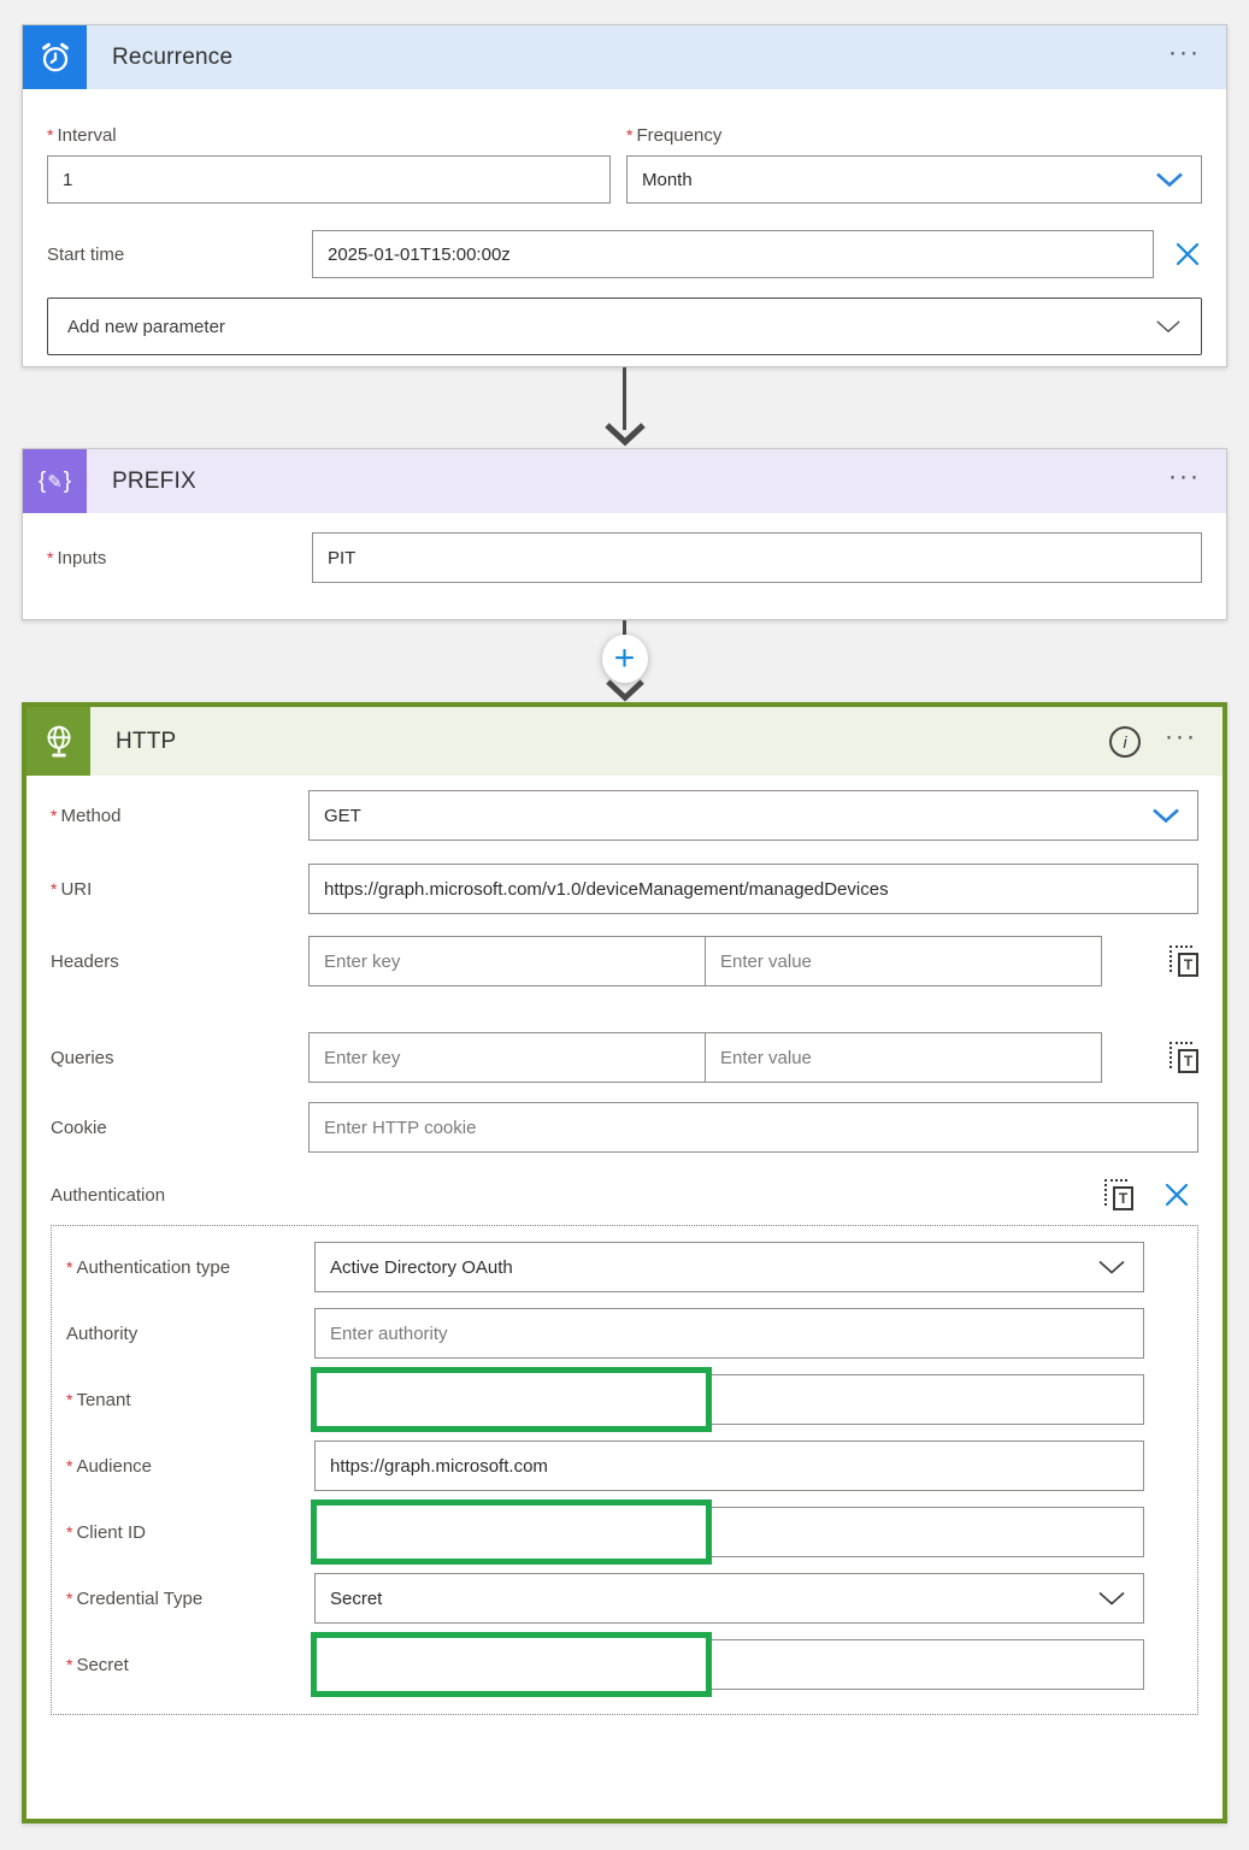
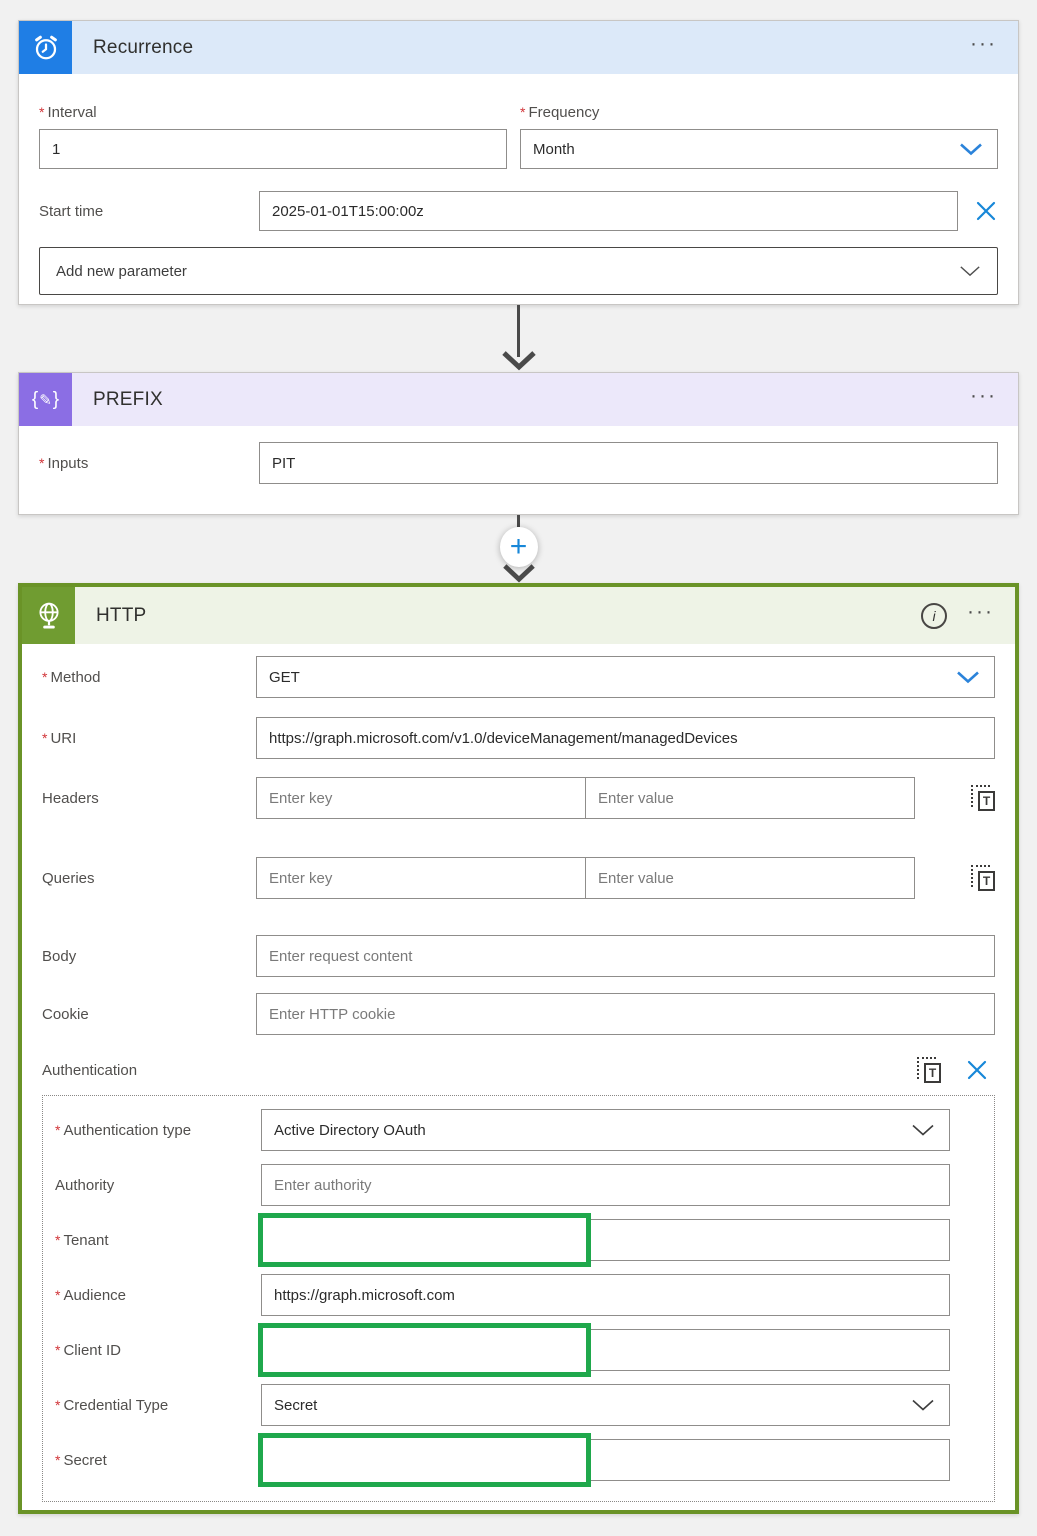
  Recurrence
  ···
  * Interval
  1
  * Frequency
  Month
  Start time
  2025-01-01T15:00:00z
  Add new parameter
  {
  ✎
  }
  PREFIX
  ···
  * Inputs
  PIT
  +
  HTTP
  i
  ···
  * Method
  GET
  * URI
  https://graph.microsoft.com/v1.0/deviceManagement/managedDevices
  Headers
  Enter key
  Enter value
  T
  Queries
  Enter key
  Enter value
  T
+ Body
+ Enter request content
  Cookie
  Enter HTTP cookie
  Authentication
  T
  * Authentication type
  Active Directory OAuth
  Authority
  Enter authority
  * Tenant
  * Audience
  https://graph.microsoft.com
  * Client ID
  * Credential Type
  Secret
  * Secret
